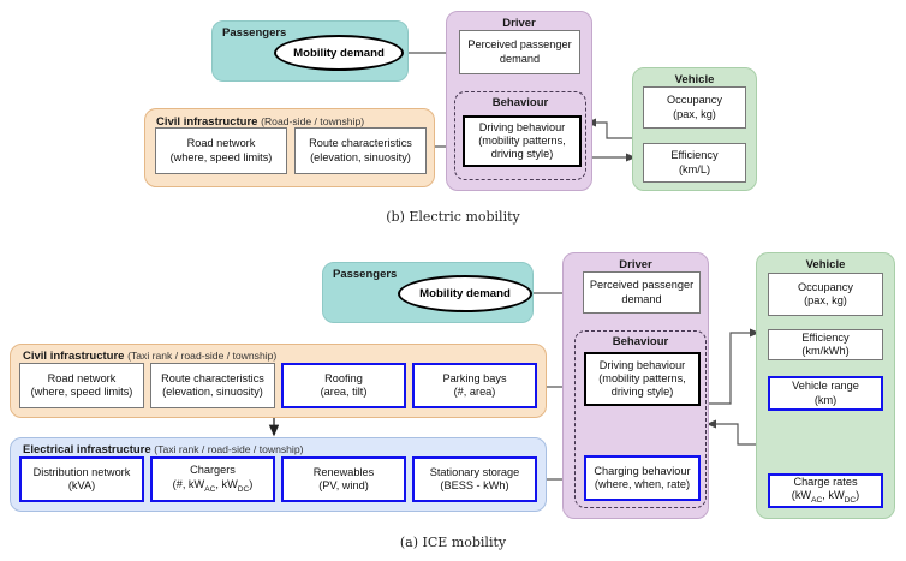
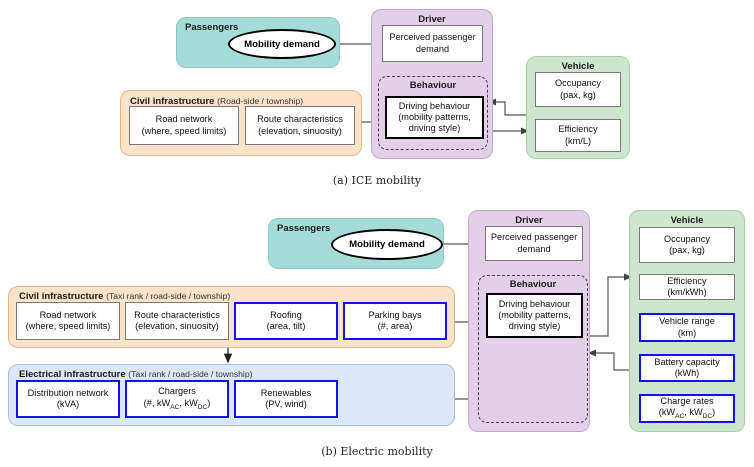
  Passengers
  Mobility demand
  Driver
  Perceived passenger demand
  Behaviour
  Driving behaviour
  (mobility patterns, driving style)
  Vehicle
  Occupancy
  (pax, kg)
  Efficiency
  (km/L)
  Civil infrastructure (Road-side / township)
  Road network
  (where, speed limits)
  Route characteristics
  (elevation, sinuosity)
- (b) Electric mobility
+ (a) ICE mobility
  Passengers
  Mobility demand
  Driver
  Perceived passenger demand
  Behaviour
  Driving behaviour
  (mobility patterns, driving style)
- Charging behaviour
- (where, when, rate)
  Vehicle
  Occupancy
  (pax, kg)
  Efficiency
  (km/kWh)
  Vehicle range
  (km)
+ Battery capacity
+ (kWh)
  Charge rates
  Civil infrastructure (Taxi rank / road-side / township)
  Road network
  (where, speed limits)
  Route characteristics
  (elevation, sinuosity)
  Roofing
  (area, tilt)
  Parking bays
  (#, area)
  Electrical infrastructure (Taxi rank / road-side / township)
  Distribution network
  (kVA)
  Chargers
  Renewables
  (PV, wind)
- Stationary storage
- (BESS - kWh)
- (a) ICE mobility
+ (b) Electric mobility
